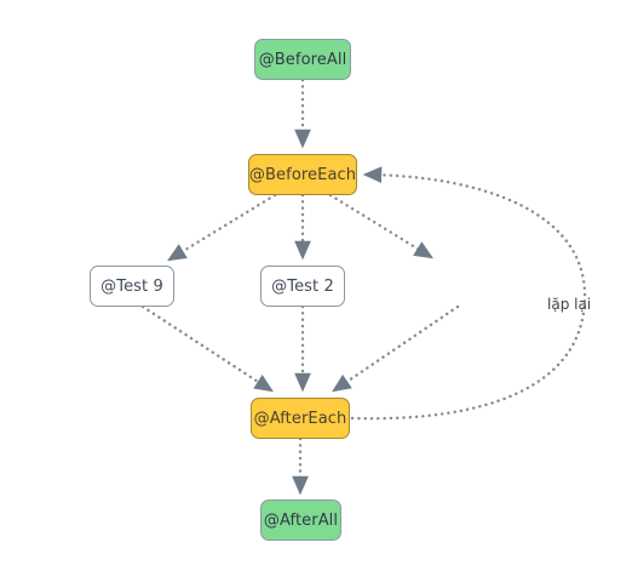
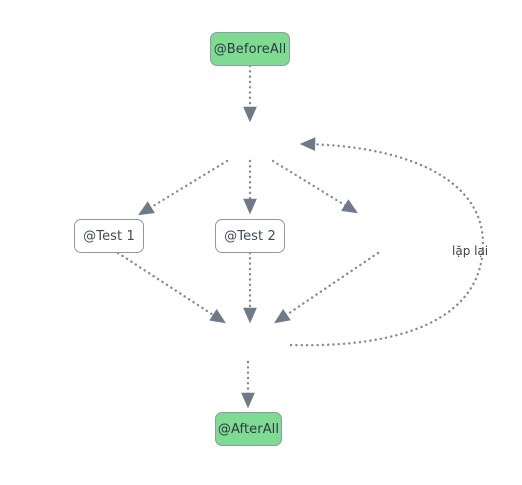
  @BeforeAll
- @BeforeEach
- @Test 9
+ @Test 1
  @Test 2
- @AfterEach
  @AfterAll
  lặp lại
